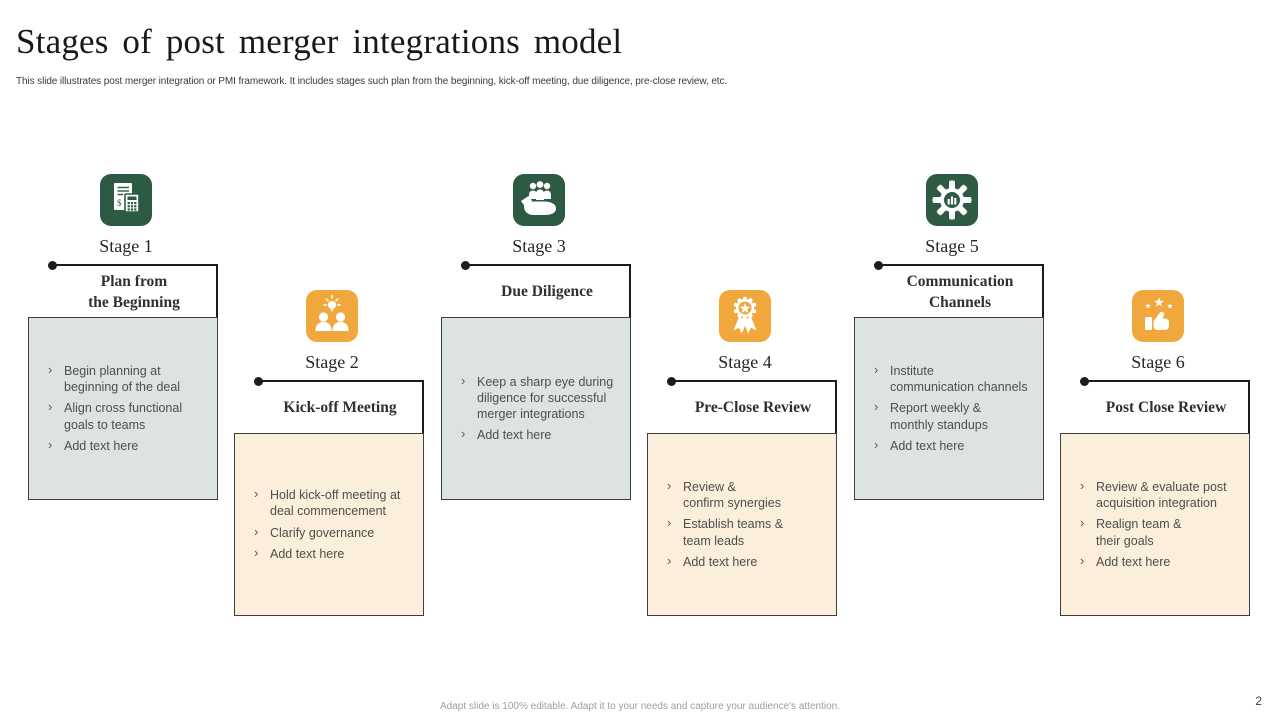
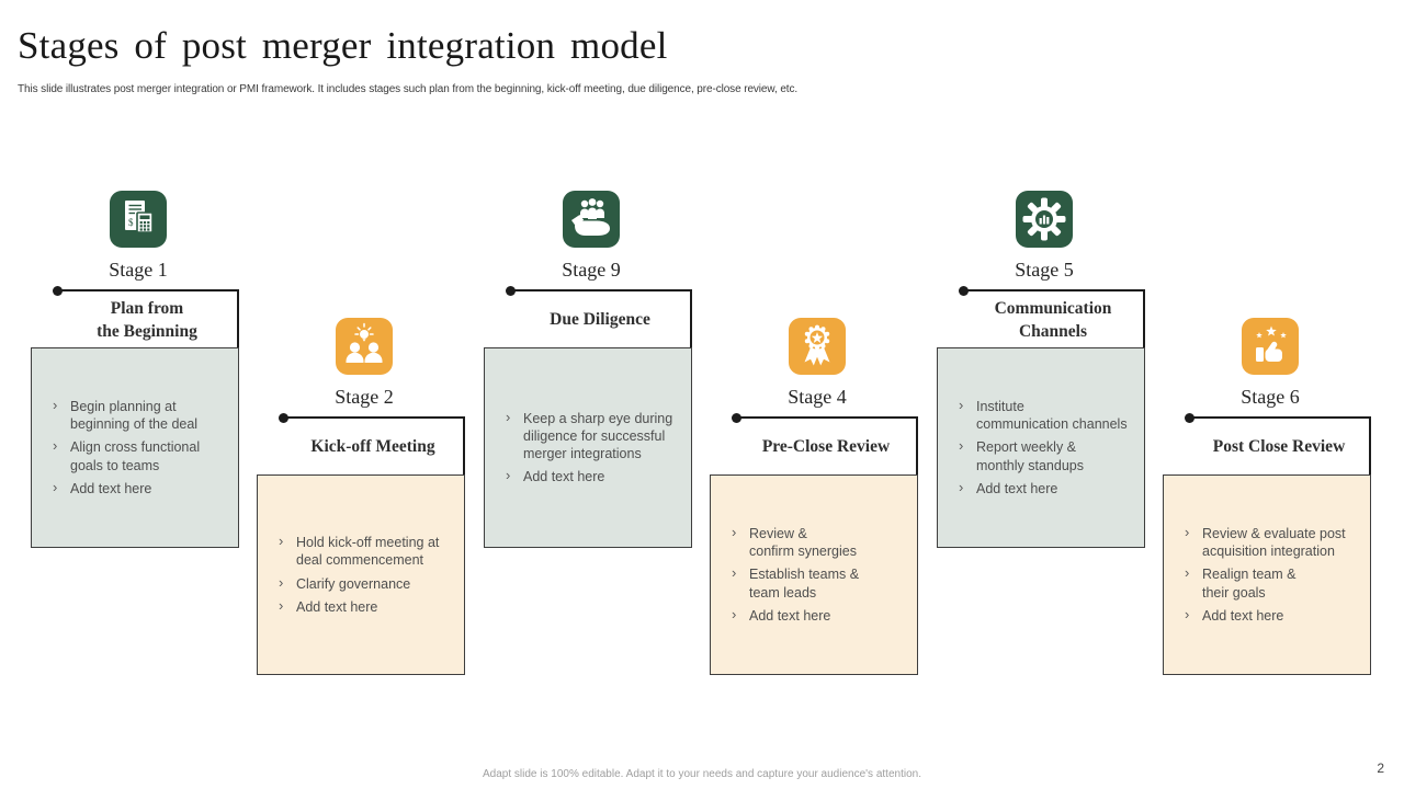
- Stages of post merger integrations model
+ Stages of post merger integration model
  This slide illustrates post merger integration or PMI framework. It includes stages such plan from the beginning, kick-off meeting, due diligence, pre-close review, etc.
  $
  Stage 1
  Plan from
  the Beginning
  Begin planning at
  beginning of the deal
  Align cross functional
  goals to teams
  Add text here
  Stage 2
  Kick-off Meeting
  Hold kick-off meeting at
  deal commencement
  Clarify governance
  Add text here
- Stage 3
+ Stage 9
  Due Diligence
  Keep a sharp eye during
  diligence for successful
  merger integrations
  Add text here
  Stage 4
  Pre-Close Review
  Review &
  confirm synergies
  Establish teams &
  team leads
  Add text here
  Stage 5
  Communication
  Channels
  Institute
  communication channels
  Report weekly &
  monthly standups
  Add text here
  Stage 6
  Post Close Review
  Review & evaluate post
  acquisition integration
  Realign team &
  their goals
  Add text here
  Adapt slide is 100% editable. Adapt it to your needs and capture your audience's attention.
  2
